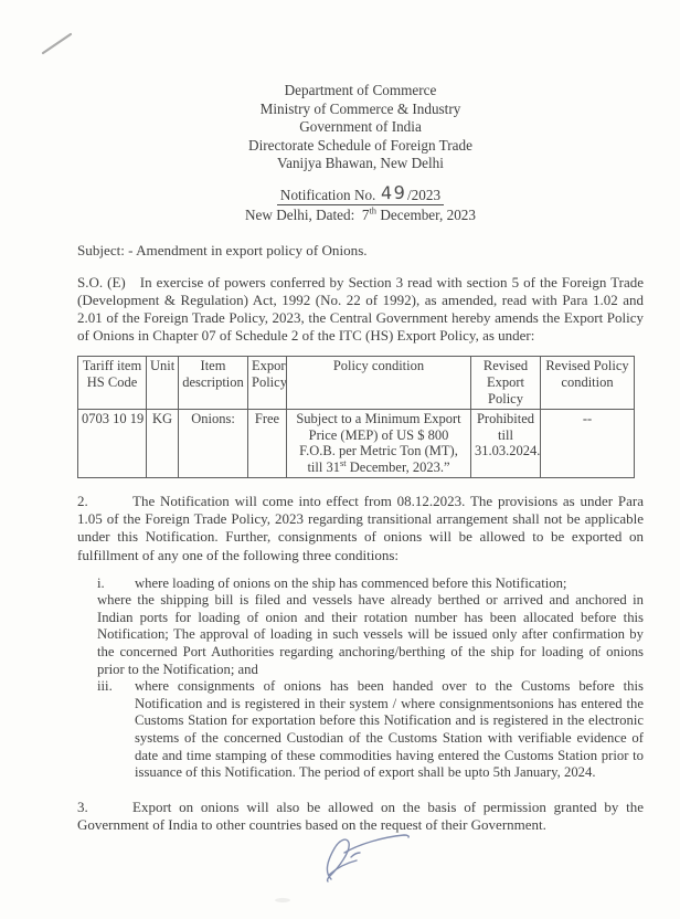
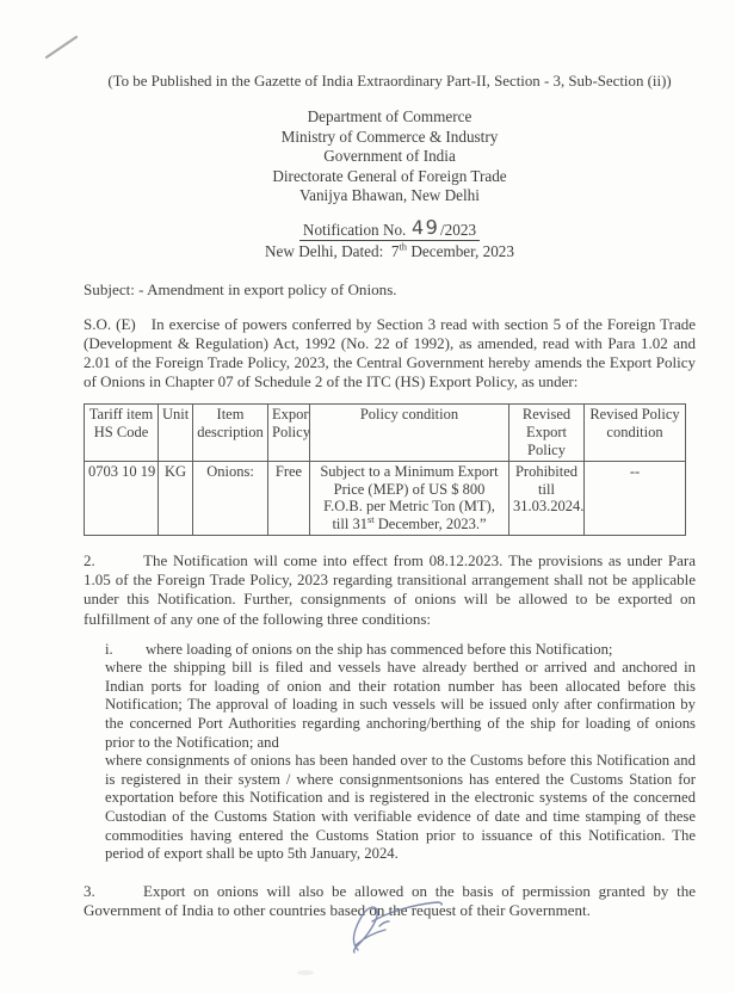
+ (To be Published in the Gazette of India Extraordinary Part-II, Section - 3, Sub-Section (ii))
  Department of Commerce
  Ministry of Commerce & Industry
  Government of India
- Directorate Schedule of Foreign Trade
+ Directorate General of Foreign Trade
  Vanijya Bhawan, New Delhi
  New Delhi, Dated: 7th December, 2023
  Subject: - Amendment in export policy of Onions.
  S.O. (E) In exercise of powers conferred by Section 3 read with section 5 of the Foreign Trade (Development & Regulation) Act, 1992 (No. 22 of 1992), as amended, read with Para 1.02 and 2.01 of the Foreign Trade Policy, 2023, the Central Government hereby amends the Export Policy of Onions in Chapter 07 of Schedule 2 of the ITC (HS) Export Policy, as under:
  Tariff item HS Code	Unit	Item description	Expor Policy	Policy condition	Revised Export Policy	Revised Policy condition
  0703 10 19	KG	Onions:	Free	Subject to a Minimum Export Price (MEP) of US $ 800 F.O.B. per Metric Ton (MT), till 31st December, 2023.”	Prohibited till 31.03.2024.	--
  2. The Notification will come into effect from 08.12.2023. The provisions as under Para 1.05 of the Foreign Trade Policy, 2023 regarding transitional arrangement shall not be applicable under this Notification. Further, consignments of onions will be allowed to be exported on fulfillment of any one of the following three conditions:
  i.
  where loading of onions on the ship has commenced before this Notification;
  where the shipping bill is filed and vessels have already berthed or arrived and anchored in Indian ports for loading of onion and their rotation number has been allocated before this Notification; The approval of loading in such vessels will be issued only after confirmation by the concerned Port Authorities regarding anchoring/berthing of the ship for loading of onions prior to the Notification; and
- iii.
  where consignments of onions has been handed over to the Customs before this Notification and is registered in their system / where consignmentsonions has entered the Customs Station for exportation before this Notification and is registered in the electronic systems of the concerned Custodian of the Customs Station with verifiable evidence of date and time stamping of these commodities having entered the Customs Station prior to issuance of this Notification. The period of export shall be upto 5th January, 2024.
  3. Export on onions will also be allowed on the basis of permission granted by the Government of India to other countries based on the request of their Government.
